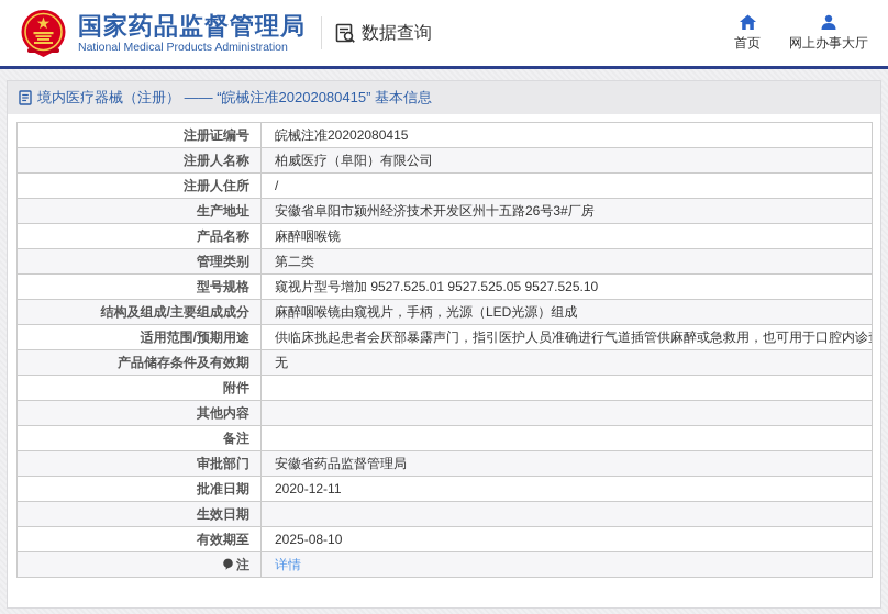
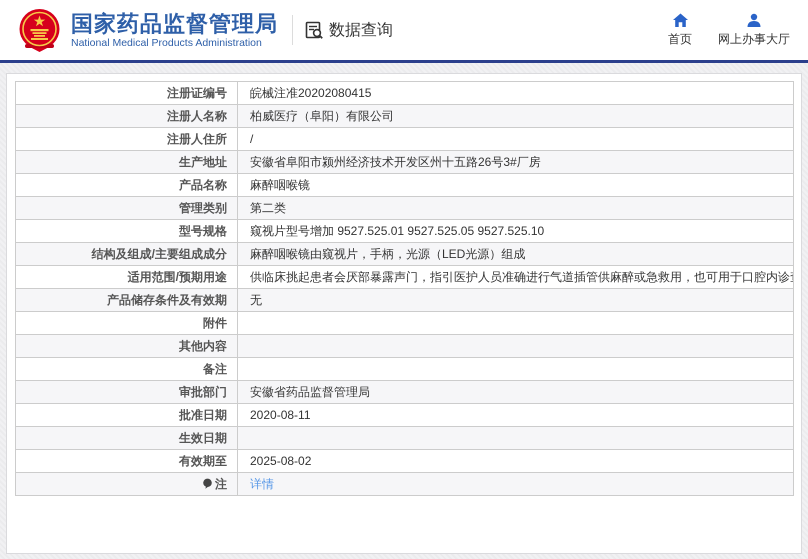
  国家药品监督管理局
  National Medical Products Administration
  数据查询
  首页
  网上办事大厅
- 境内医疗器械（注册） —— “皖械注准20202080415” 基本信息
  注册证编号	皖械注准20202080415
  注册人名称	柏威医疗（阜阳）有限公司
  注册人住所	/
  生产地址	安徽省阜阳市颍州经济技术开发区州十五路26号3#厂房
  产品名称	麻醉咽喉镜
  管理类别	第二类
  型号规格	窥视片型号增加 9527.525.01 9527.525.05 9527.525.10
  结构及组成/主要组成成分	麻醉咽喉镜由窥视片，手柄，光源（LED光源）组成
  适用范围/预期用途	供临床挑起患者会厌部暴露声门，指引医护人员准确进行气道插管供麻醉或急救用，也可用于口腔内诊
  产品储存条件及有效期	无
  附件
  其他内容
  备注
  审批部门	安徽省药品监督管理局
- 批准日期	2020-12-11
+ 批准日期	2020-08-11
  生效日期
- 有效期至	2025-08-10
+ 有效期至	2025-08-02
  注	详情
